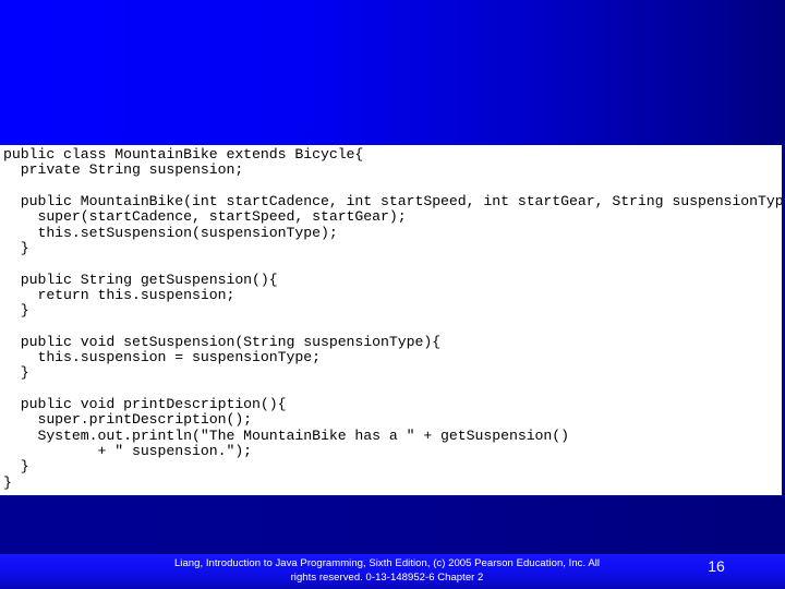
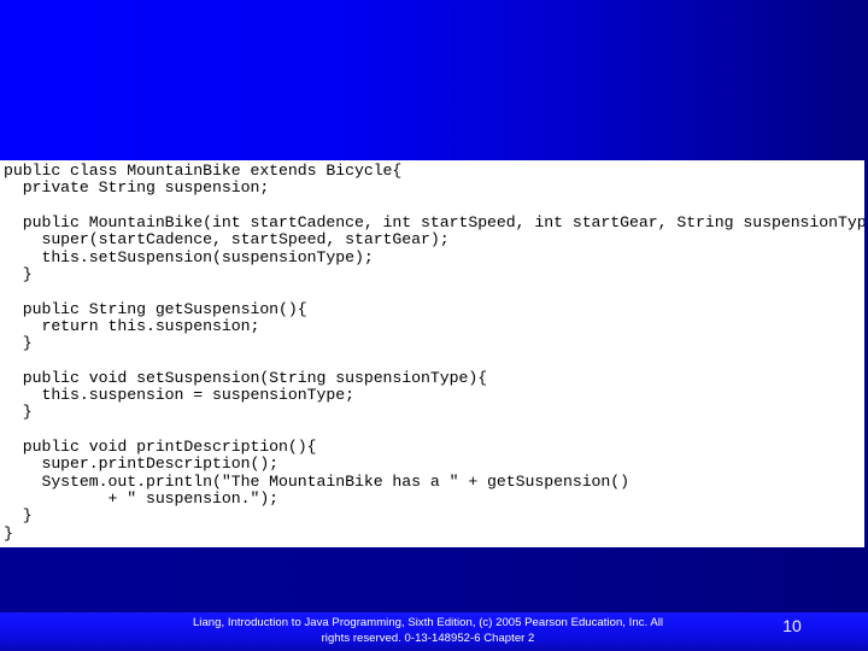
  public class MountainBike extends Bicycle{
  private String suspension;
  public MountainBike(int startCadence, int startSpeed, int startGear, String suspensionTyp
  super(startCadence, startSpeed, startGear);
  this.setSuspension(suspensionType);
  }
  public String getSuspension(){
  return this.suspension;
  }
  public void setSuspension(String suspensionType){
  this.suspension = suspensionType;
  }
  public void printDescription(){
  super.printDescription();
  System.out.println("The MountainBike has a " + getSuspension()
  + " suspension.");
  }
  }
  Liang, Introduction to Java Programming, Sixth Edition, (c) 2005 Pearson Education, Inc. All
  rights reserved. 0-13-148952-6 Chapter 2
- 16
+ 10
